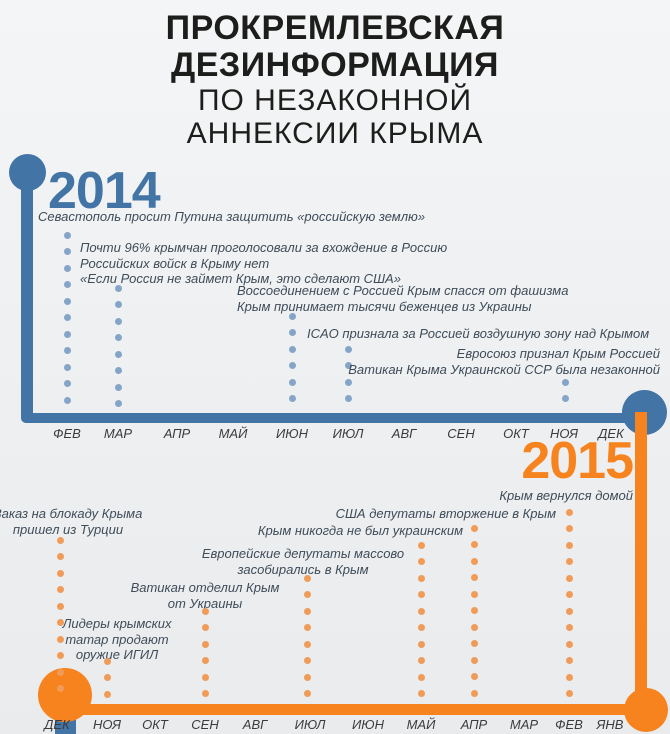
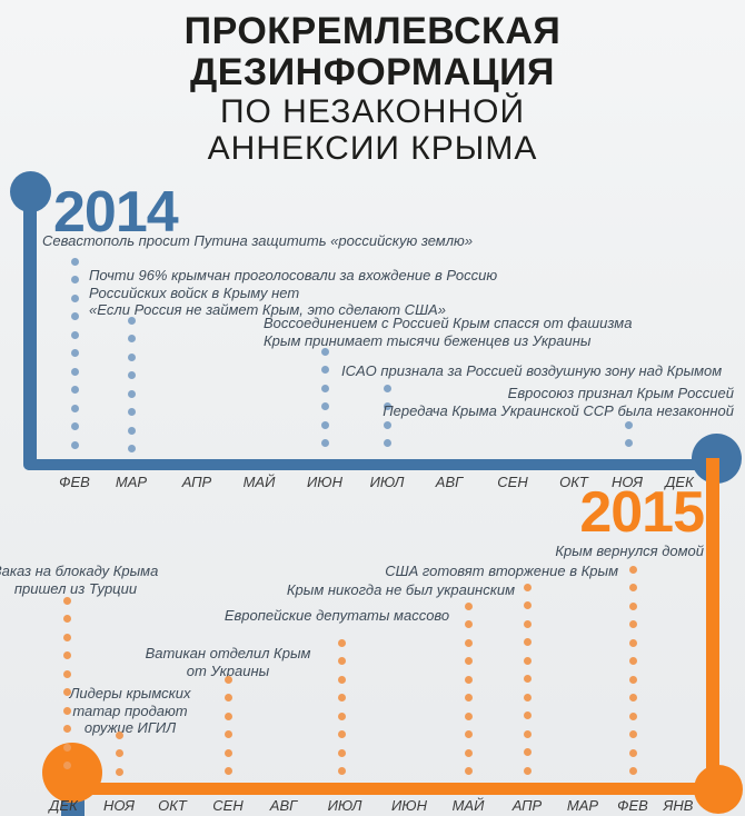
  ПРОКРЕМЛЕВСКАЯ
  ДЕЗИНФОРМАЦИЯ
  ПО НЕЗАКОННОЙ
  АННЕКСИИ КРЫМА
  2014
  ФЕВ
  МАР
  АПР
  МАЙ
  ИЮН
  ИЮЛ
  АВГ
  СЕН
  ОКТ
  НОЯ
  ДЕК
  Севастополь просит Путина защитить «российскую землю»
  Почти 96% крымчан проголосовали за вхождение в Россию
  Российских войск в Крыму нет
  «Если Россия не займет Крым, это сделают США»
  Воссоединением с Россией Крым спасся от фашизма
  Крым принимает тысячи беженцев из Украины
  ICAO признала за Россией воздушную зону над Крымом
  Евросоюз признал Крым Россией
- Ватикан Крыма Украинской ССР была незаконной
+ Передача Крыма Украинской ССР была незаконной
  2015
  ДЕК
  НОЯ
  ОКТ
  СЕН
  АВГ
  ИЮЛ
  ИЮН
  МАЙ
  АПР
  МАР
  ФЕВ
  ЯНВ
  Крым вернулся домой
- США депутаты вторжение в Крым
+ США готовят вторжение в Крым
  Крым никогда не был украинским
  Европейские депутаты массово
- засобирались в Крым
  Ватикан отделил Крым
  от Украины
  Лидеры крымских
  татар продают
  оружие ИГИЛ
  аказ на блокаду Крыма
  пришел из Турции
